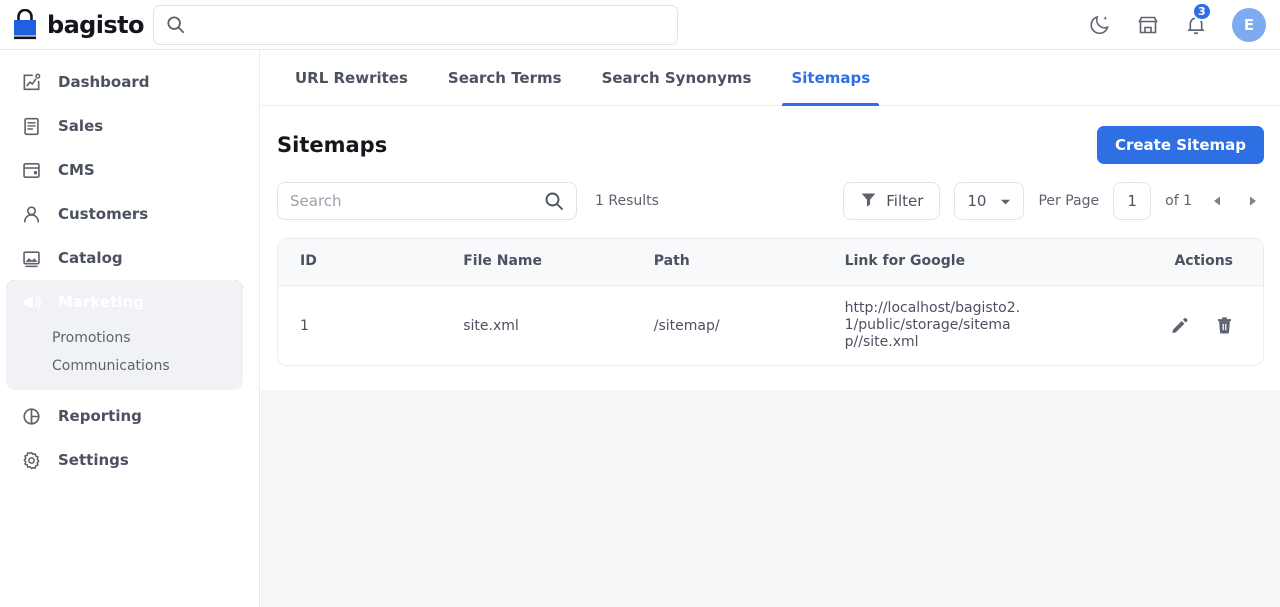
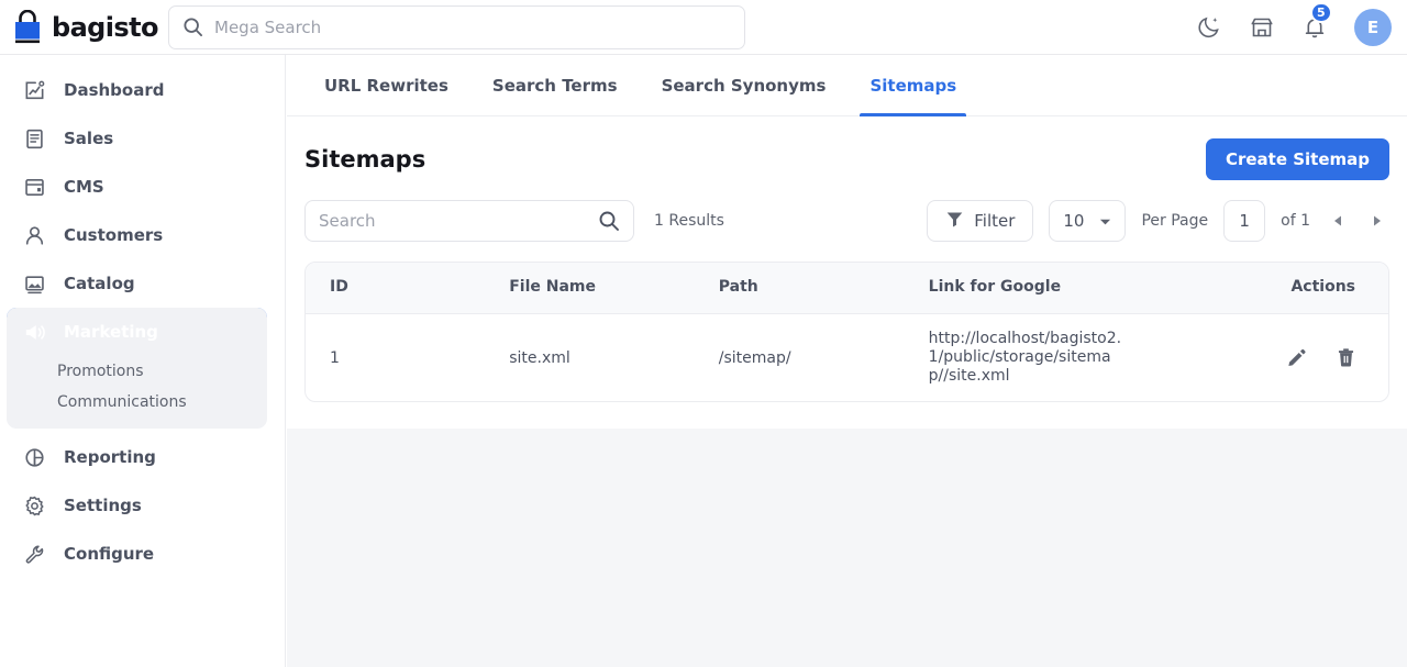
  bagisto
+ Mega Search
- 3
+ 5
  E
  Dashboard
  Sales
  CMS
  Customers
  Catalog
  Promotions
  Communications
  Reporting
  Settings
+ Configure
  URL Rewrites
  Search Terms
  Search Synonyms
  Sitemaps
  Sitemaps
  Create Sitemap
  Search
  1 Results
  Filter
  10
  Per Page
  1
  of 1
  ID	File Name	Path	Link for Google	Actions
  1	site.xml	/sitemap/	http://localhost/bagisto2.1/public/storage/sitemap//site.xml
